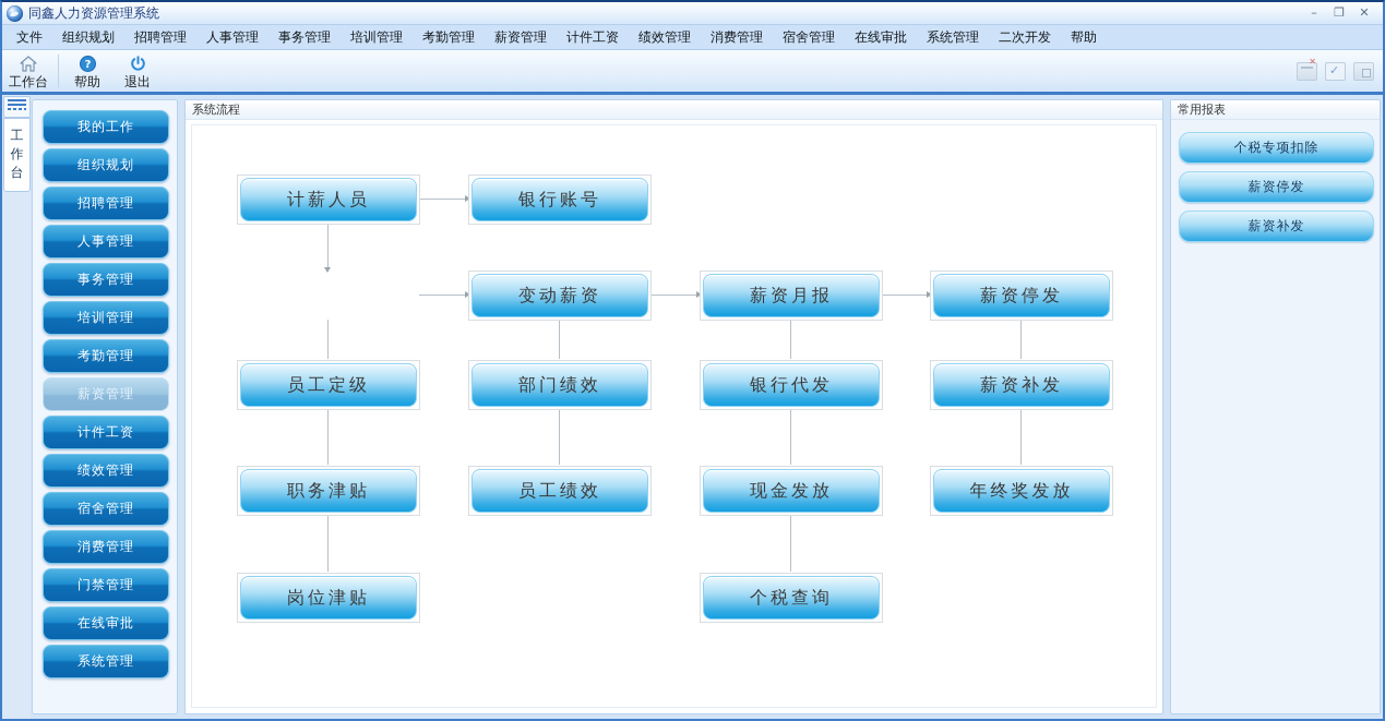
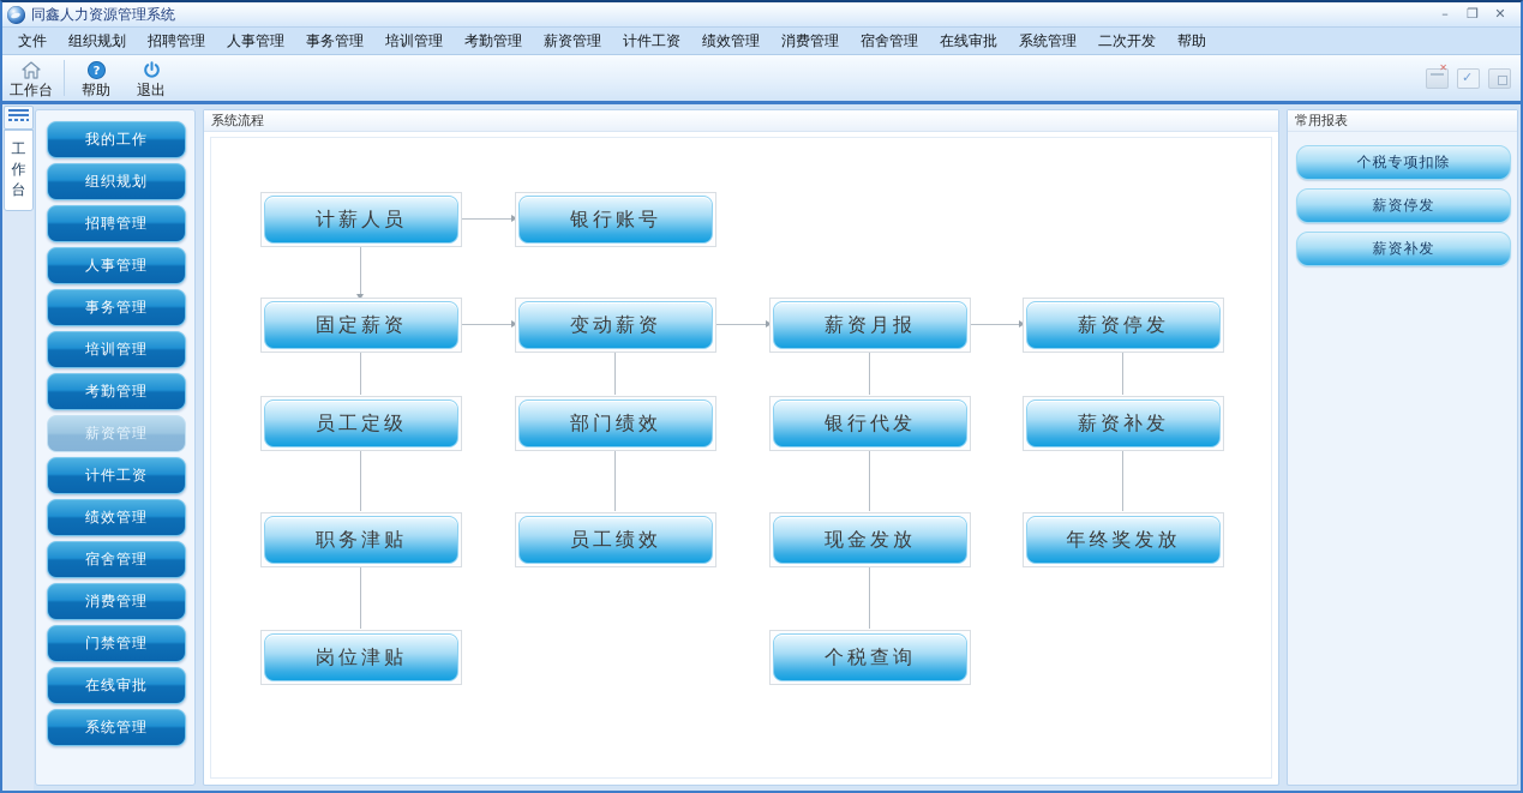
  同鑫人力资源管理系统
  –
  ❐
  ✕
  文件
  组织规划
  招聘管理
  人事管理
  事务管理
  培训管理
  考勤管理
  薪资管理
  计件工资
  绩效管理
  消费管理
  宿舍管理
  在线审批
  系统管理
  二次开发
  帮助
  工作台
  ?
  帮助
  退出
  工
  作
  台
  我的工作
  组织规划
  招聘管理
  人事管理
  事务管理
  培训管理
  考勤管理
  薪资管理
  计件工资
  绩效管理
  宿舍管理
  消费管理
  门禁管理
  在线审批
  系统管理
  系统流程
  计薪人员
  银行账号
+ 固定薪资
  变动薪资
  薪资月报
  薪资停发
  员工定级
  部门绩效
  银行代发
  薪资补发
  职务津贴
  员工绩效
  现金发放
  年终奖发放
  岗位津贴
  个税查询
  常用报表
  个税专项扣除
  薪资停发
  薪资补发
